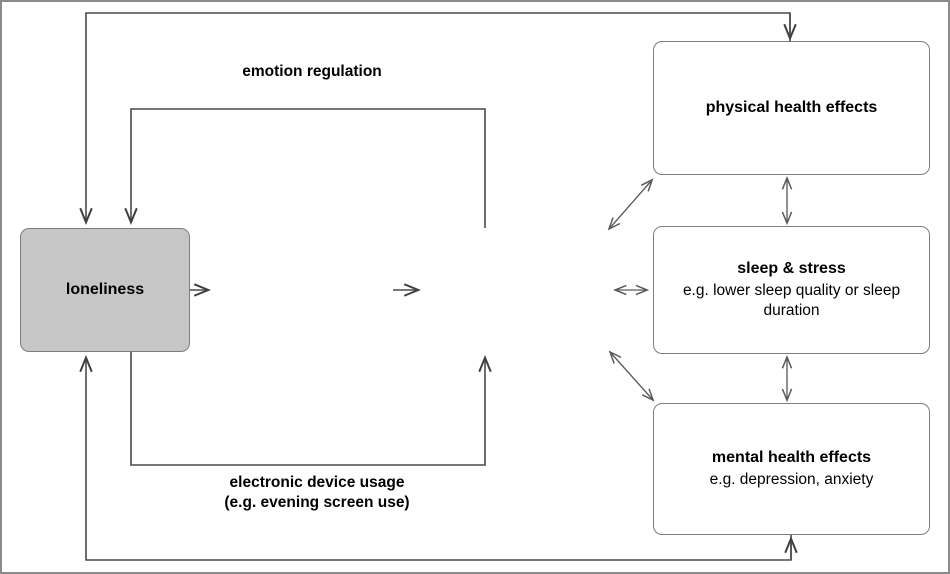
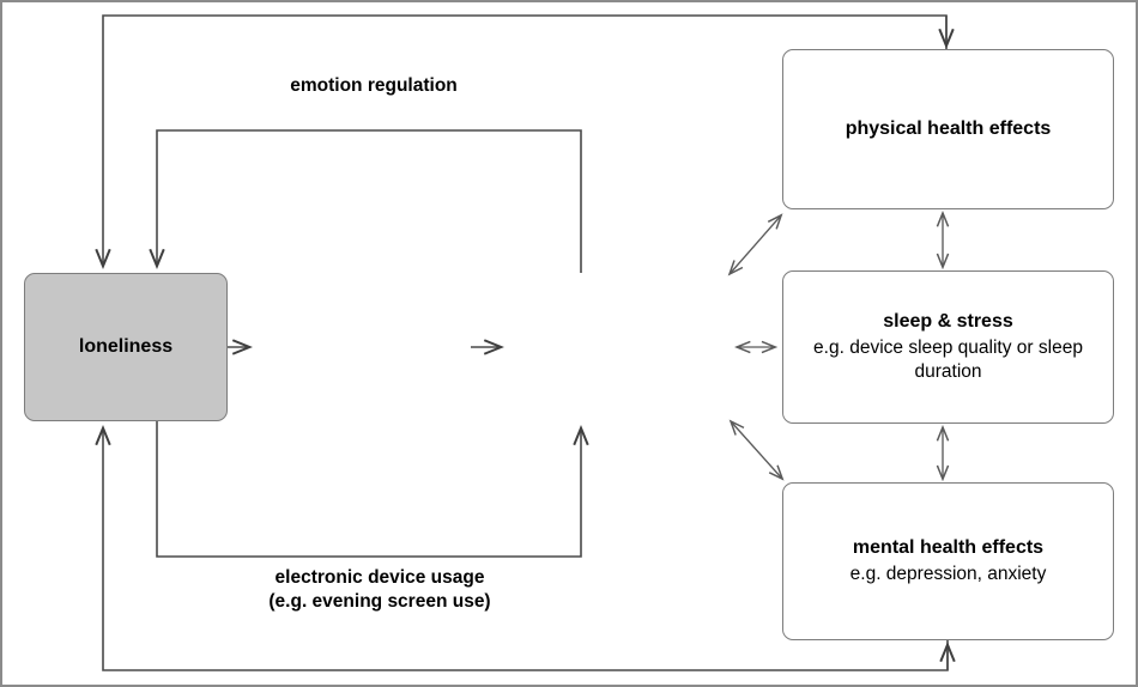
  loneliness
  physical health effects
  sleep & stress
- e.g. lower sleep quality or sleep duration
+ e.g. device sleep quality or sleep duration
  mental health effects
  e.g. depression, anxiety
  emotion regulation
  electronic device usage
  (e.g. evening screen use)
